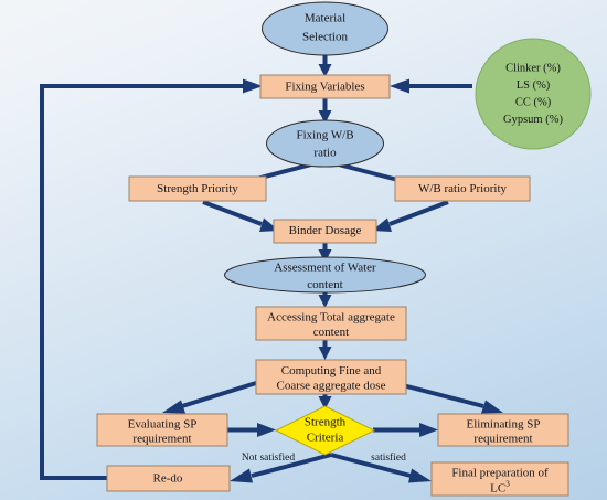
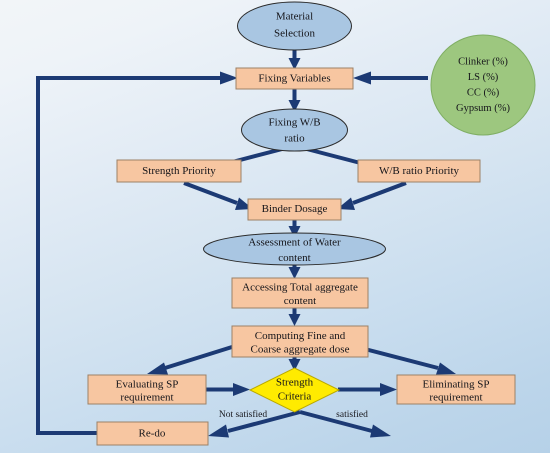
  Material
  Selection
  Clinker (%)
  LS (%)
  CC (%)
  Gypsum (%)
  Fixing Variables
  Fixing W/B
  ratio
  Strength Priority
  W/B ratio Priority
  Binder Dosage
  Assessment of Water
  content
  Accessing Total aggregate
  content
  Computing Fine and
  Coarse aggregate dose
  Evaluating SP
  requirement
  Strength
  Criteria
  Eliminating SP
  requirement
  Re-do
- Final preparation of
- LC3
  Not satisfied
  satisfied
